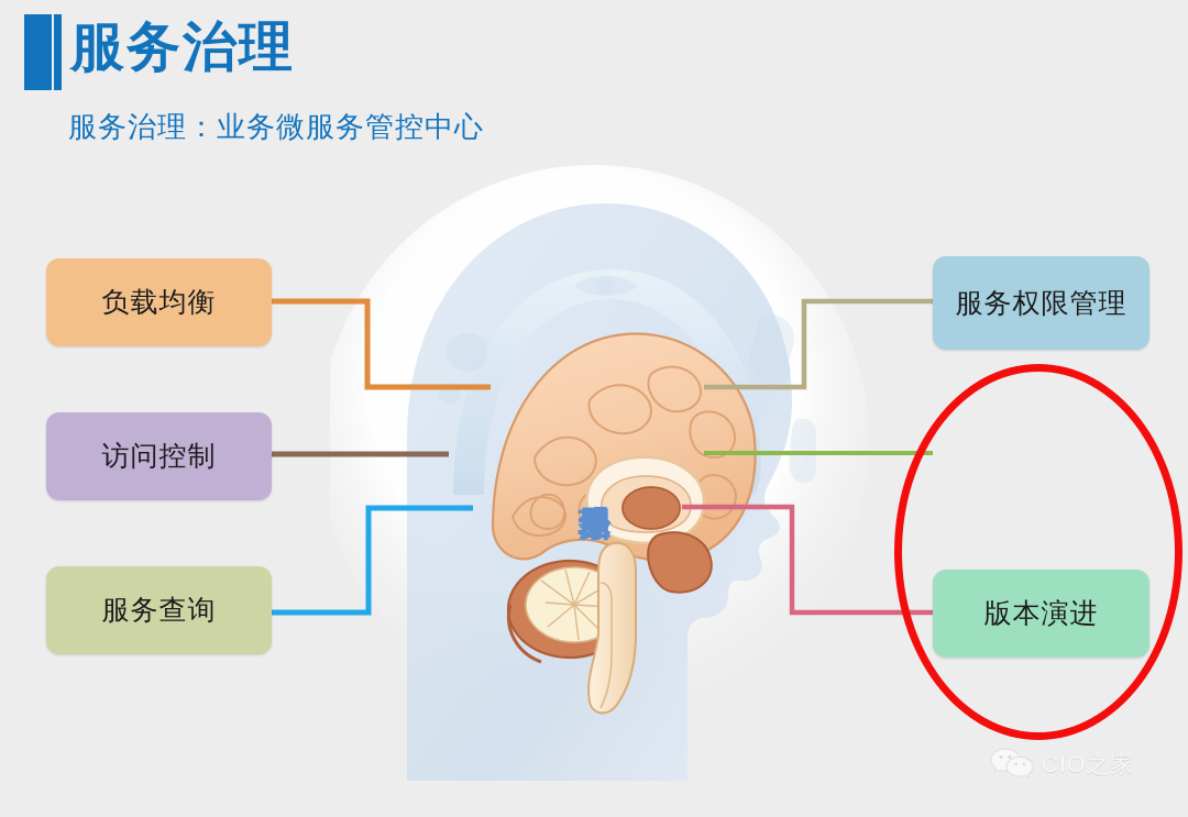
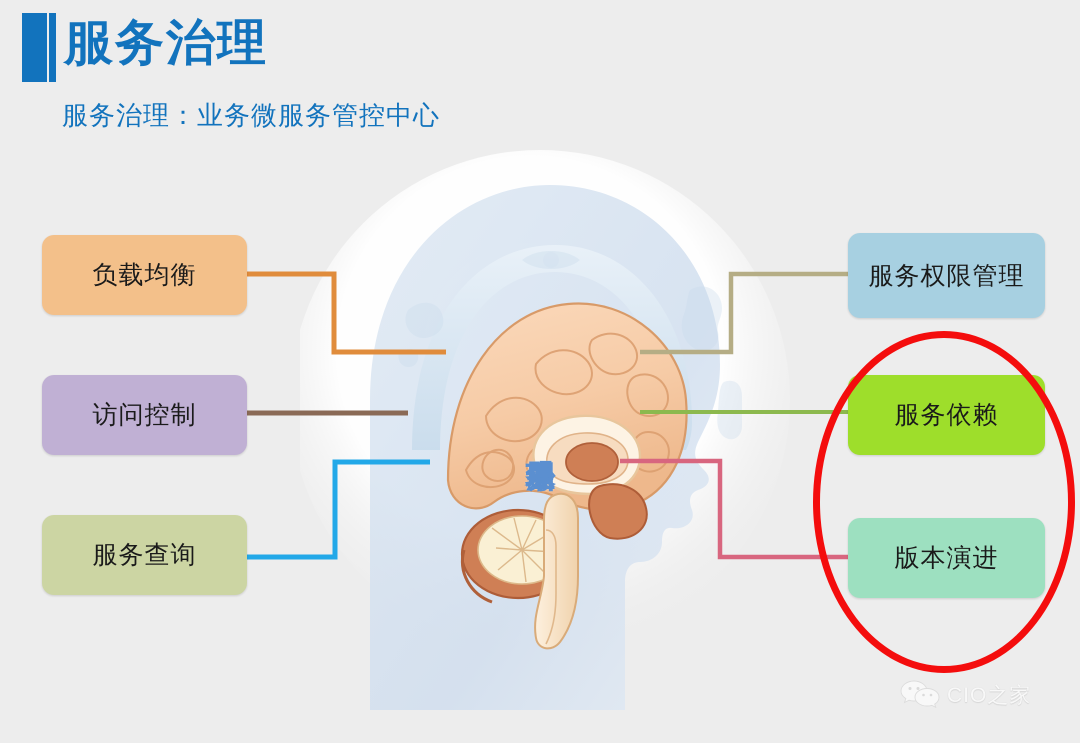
  服务治理
  服务治理：业务微服务管控中心
  负载均衡
  访问控制
  服务查询
  服务权限管理
+ 服务依赖
  版本演进
  CIO之家
